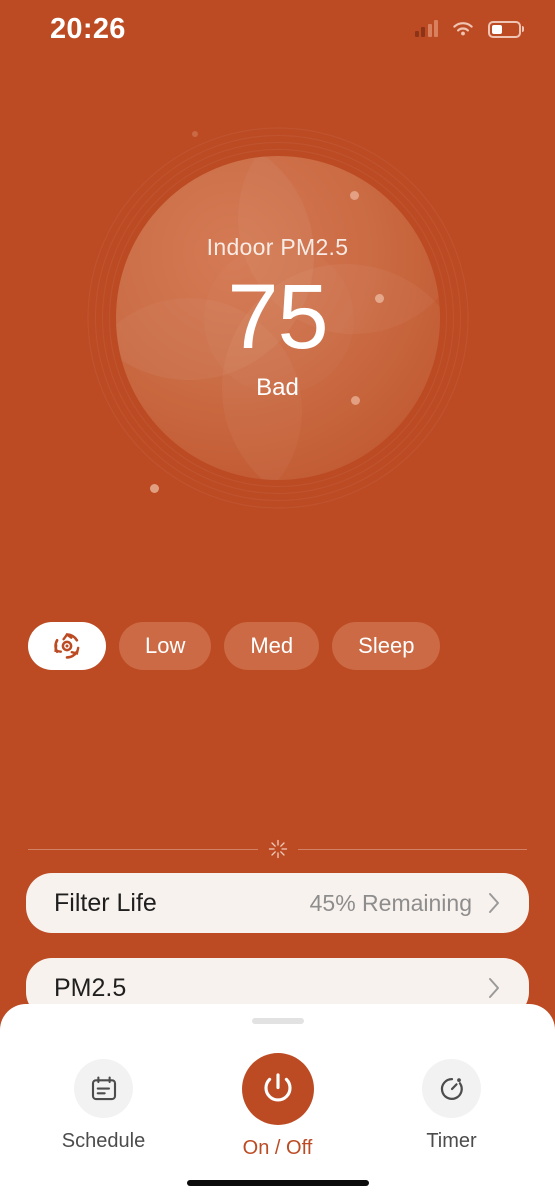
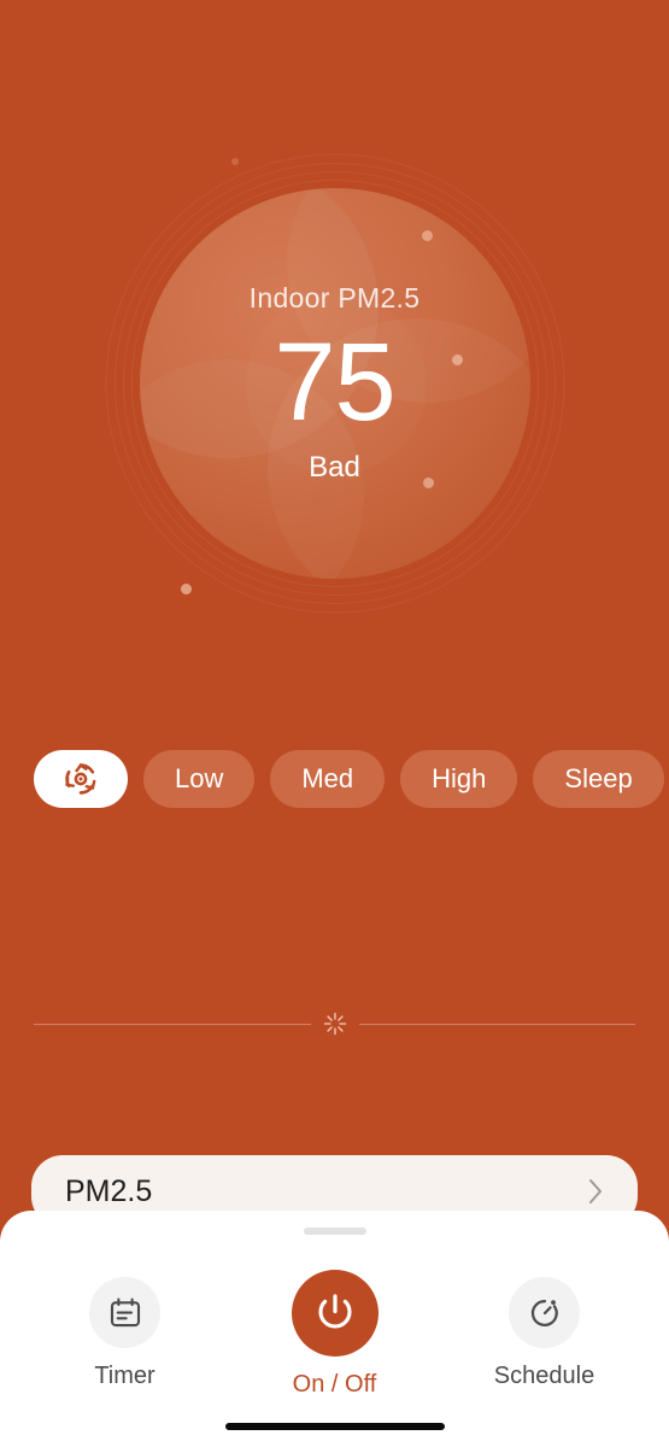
- 20:26
  Indoor PM2.5
  75
  Bad
  Low
  Med
+ High
  Sleep
- Filter Life
- 45% Remaining
  PM2.5
- Schedule
+ Timer
  On / Off
- Timer
+ Schedule
